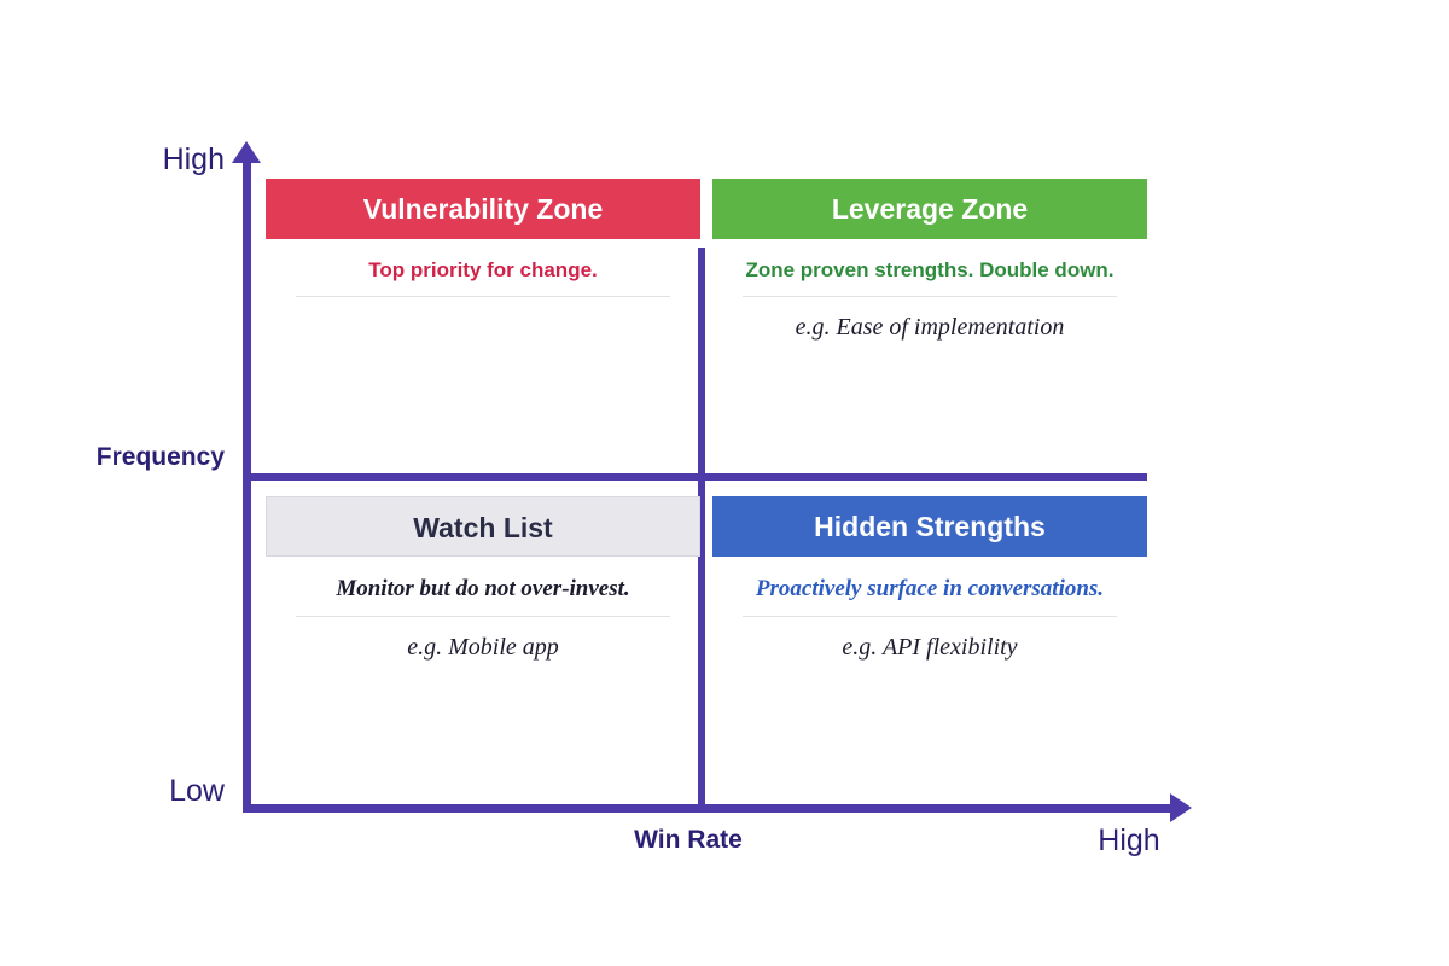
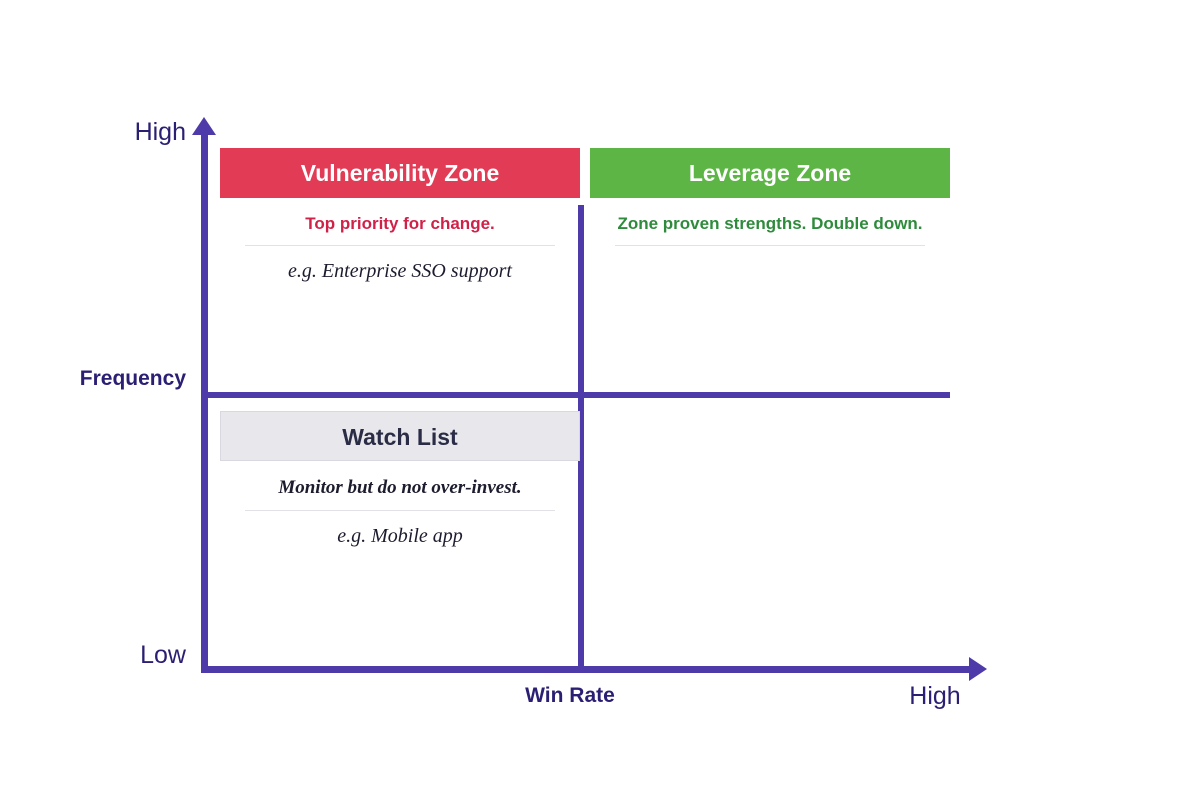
  High
  Low
  Frequency
  Win Rate
  High
  Vulnerability Zone
  Top priority for change.
+ e.g. Enterprise SSO support
  Leverage Zone
  Zone proven strengths. Double down.
- e.g. Ease of implementation
  Watch List
  Monitor but do not over-invest.
  e.g. Mobile app
- Hidden Strengths
- Proactively surface in conversations.
- e.g. API flexibility
